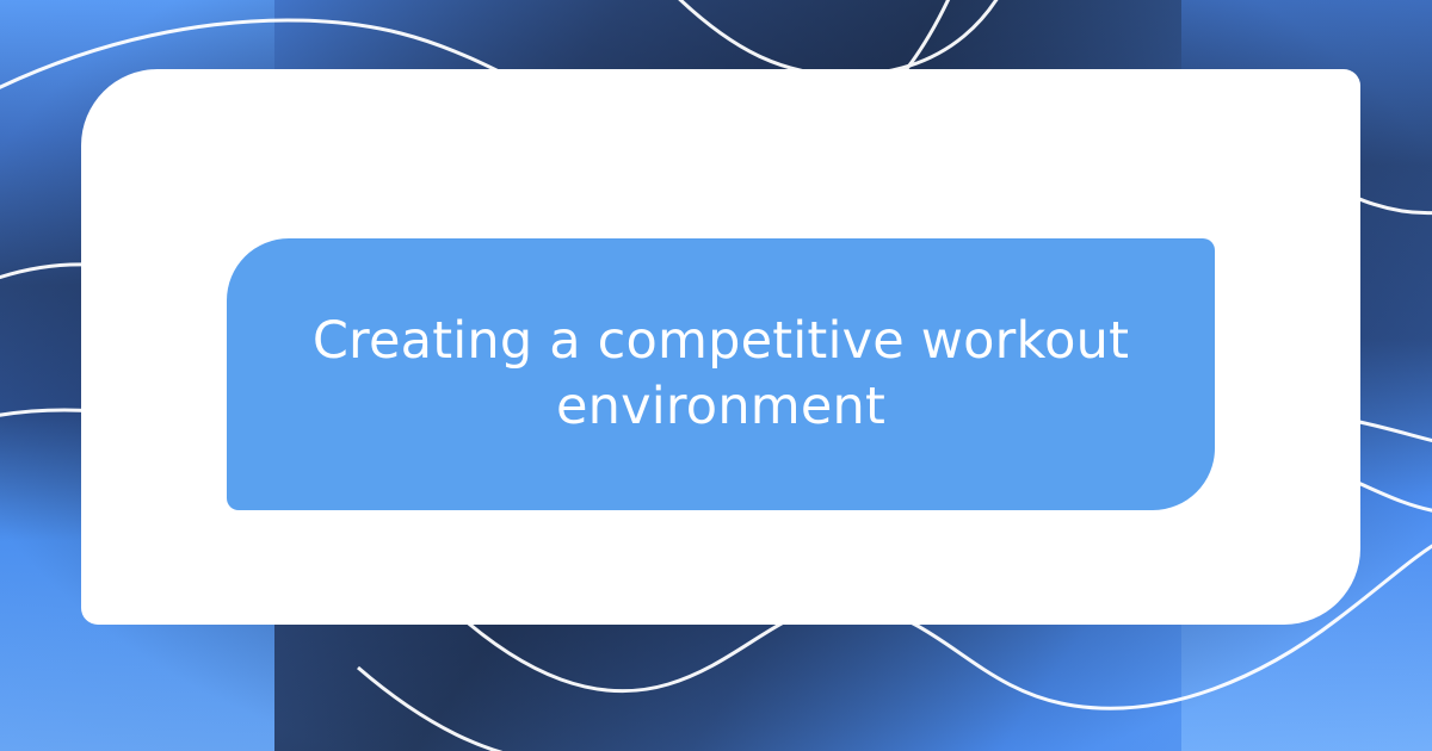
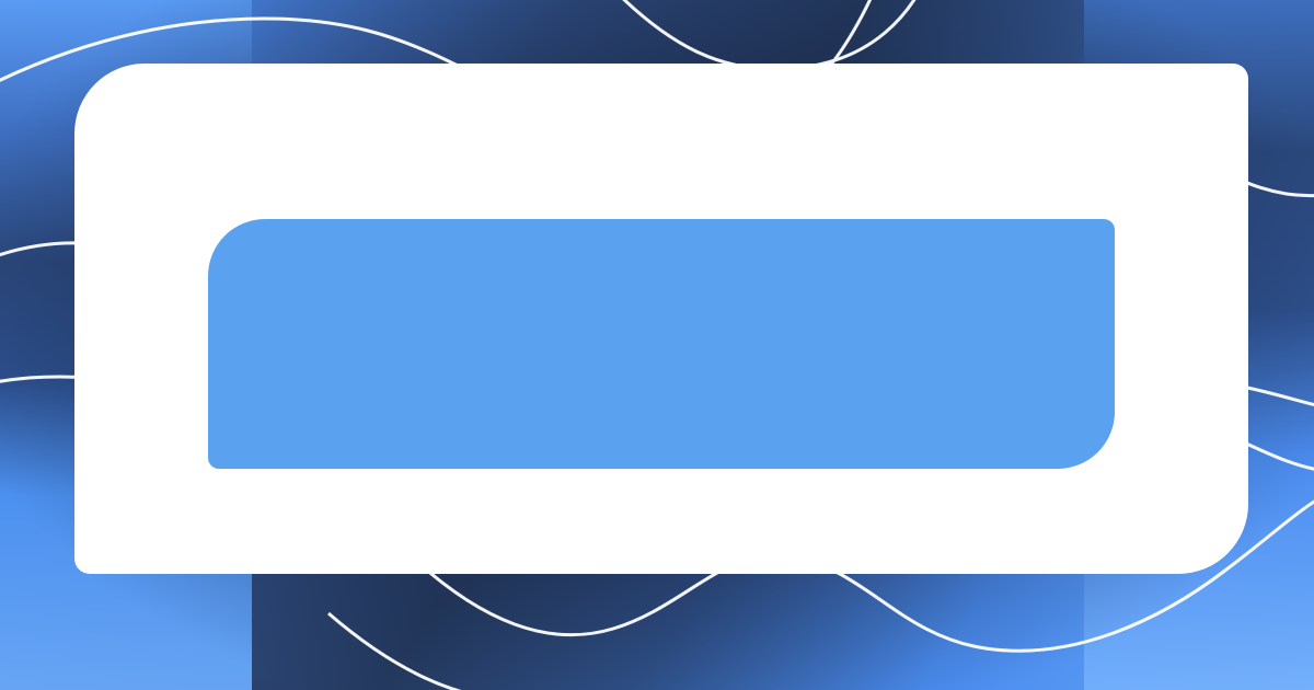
- Creating a competitive workout environment
